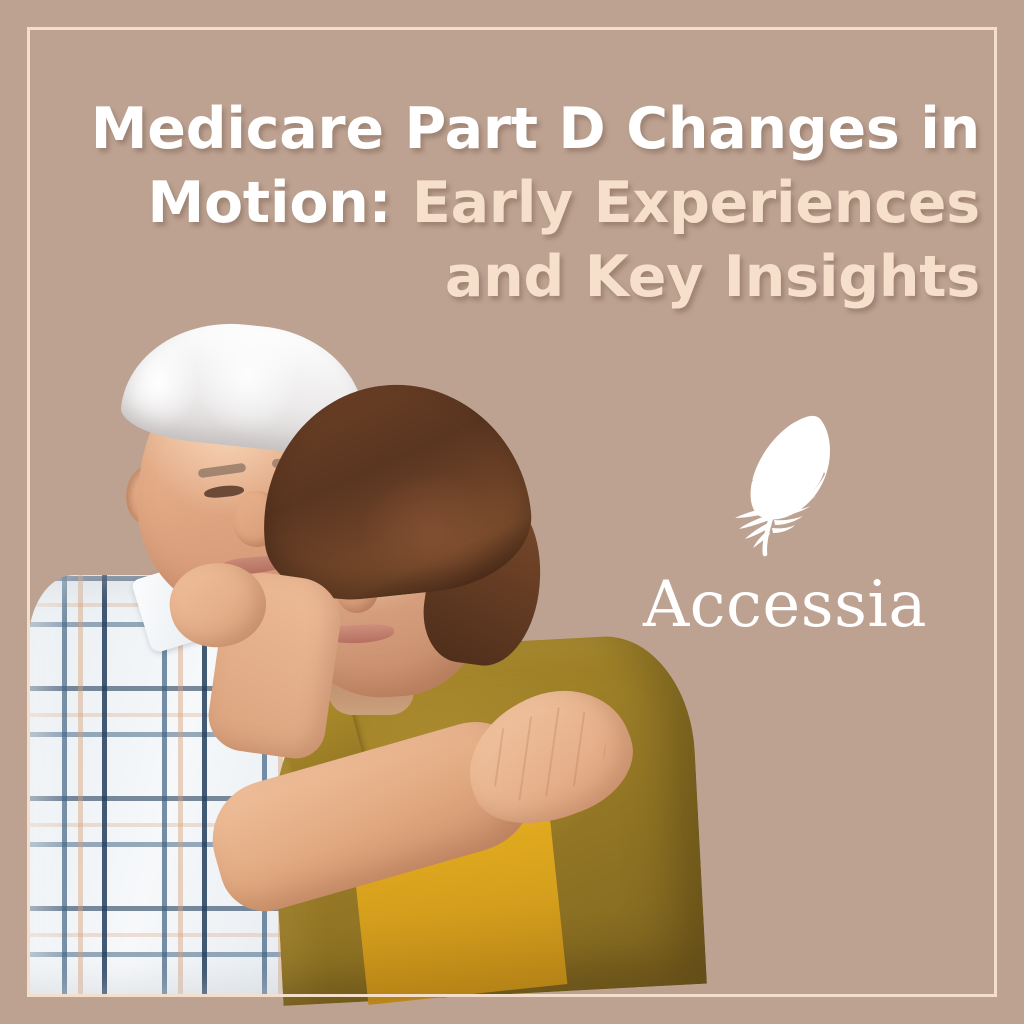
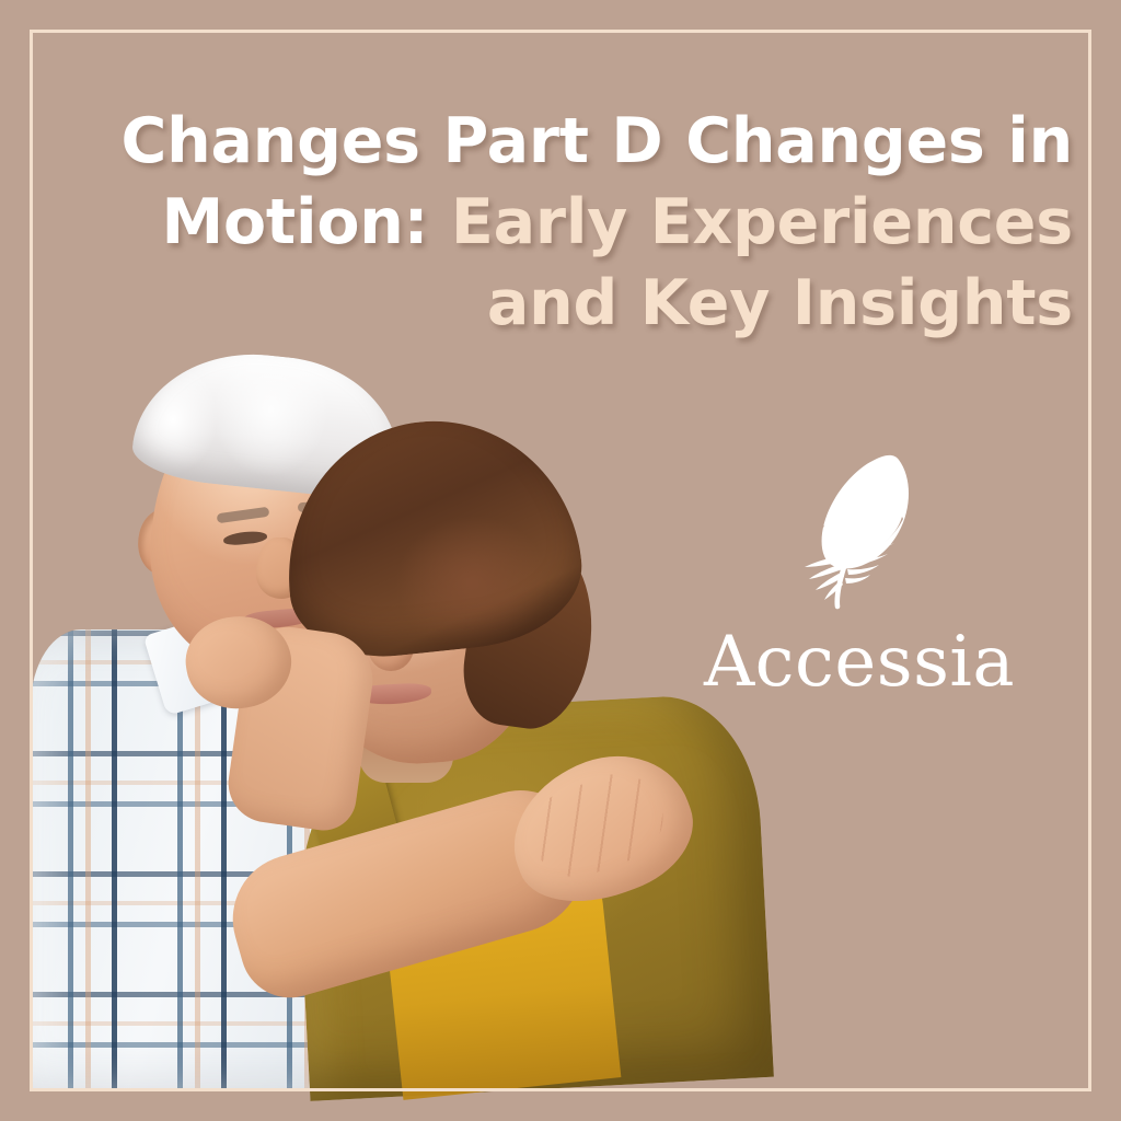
- Medicare Part D Changes in
+ Changes Part D Changes in
  Motion: Early Experiences
  and Key Insights
  Accessia
